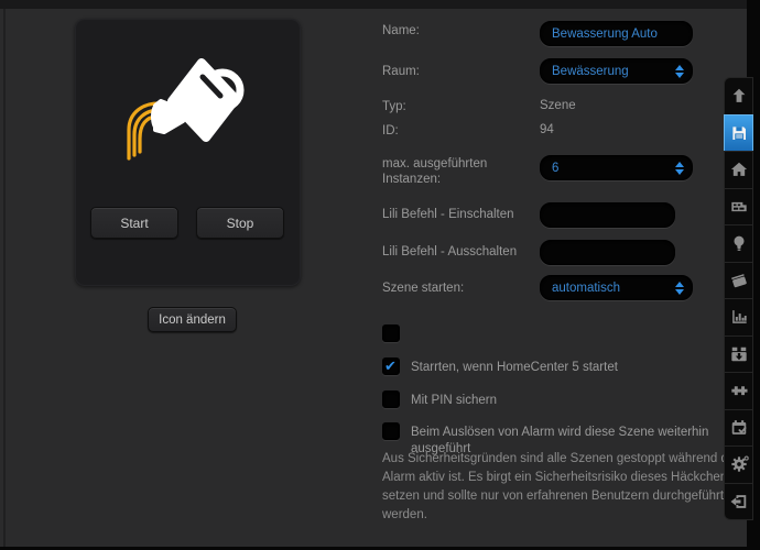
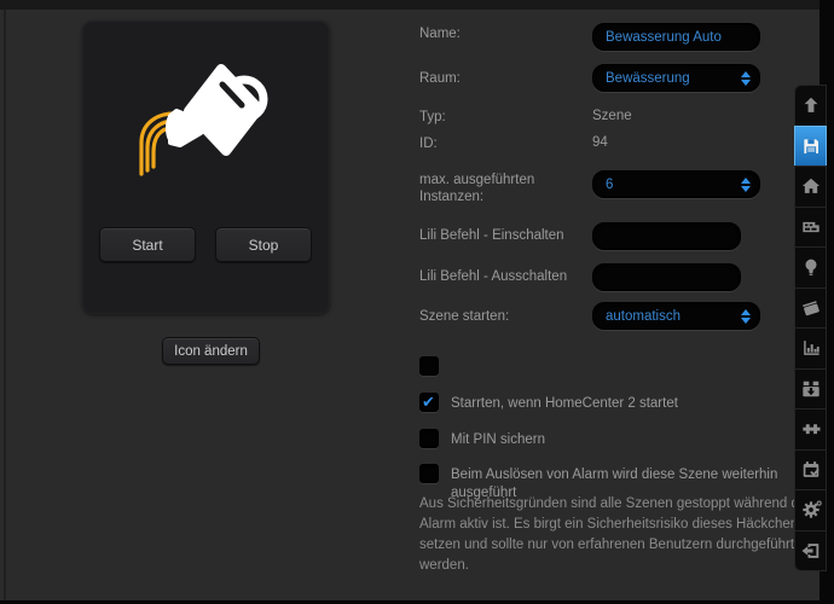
  Start
  Stop
  Icon ändern
  Name:
  Raum:
  Typ:
  ID:
  max. ausgeführten
  Instanzen:
  Lili Befehl - Einschalten
  Lili Befehl - Ausschalten
  Szene starten:
  Bewasserung Auto
  Bewässerung
  Szene
  94
  6
  automatisch
- Starrten, wenn HomeCenter 5 startet
+ Starrten, wenn HomeCenter 2 startet
  Mit PIN sichern
  Beim Auslösen von Alarm wird diese Szene weiterhin ausgeführt
  Aus Sicherheitsgründen sind alle Szenen gestoppt während
  Alarm aktiv ist. Es birgt ein Sicherheitsrisiko dieses Häckche
  setzen und sollte nur von erfahrenen Benutzern durchgeführt
  werden.
